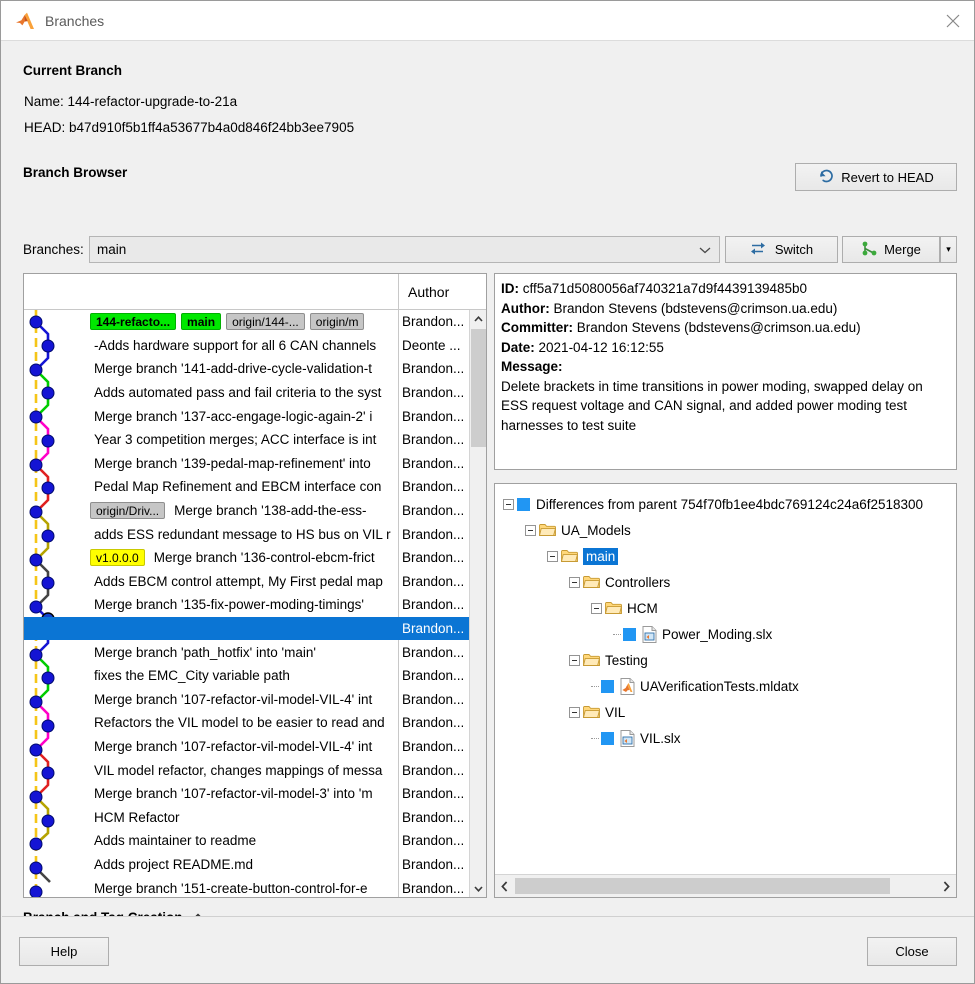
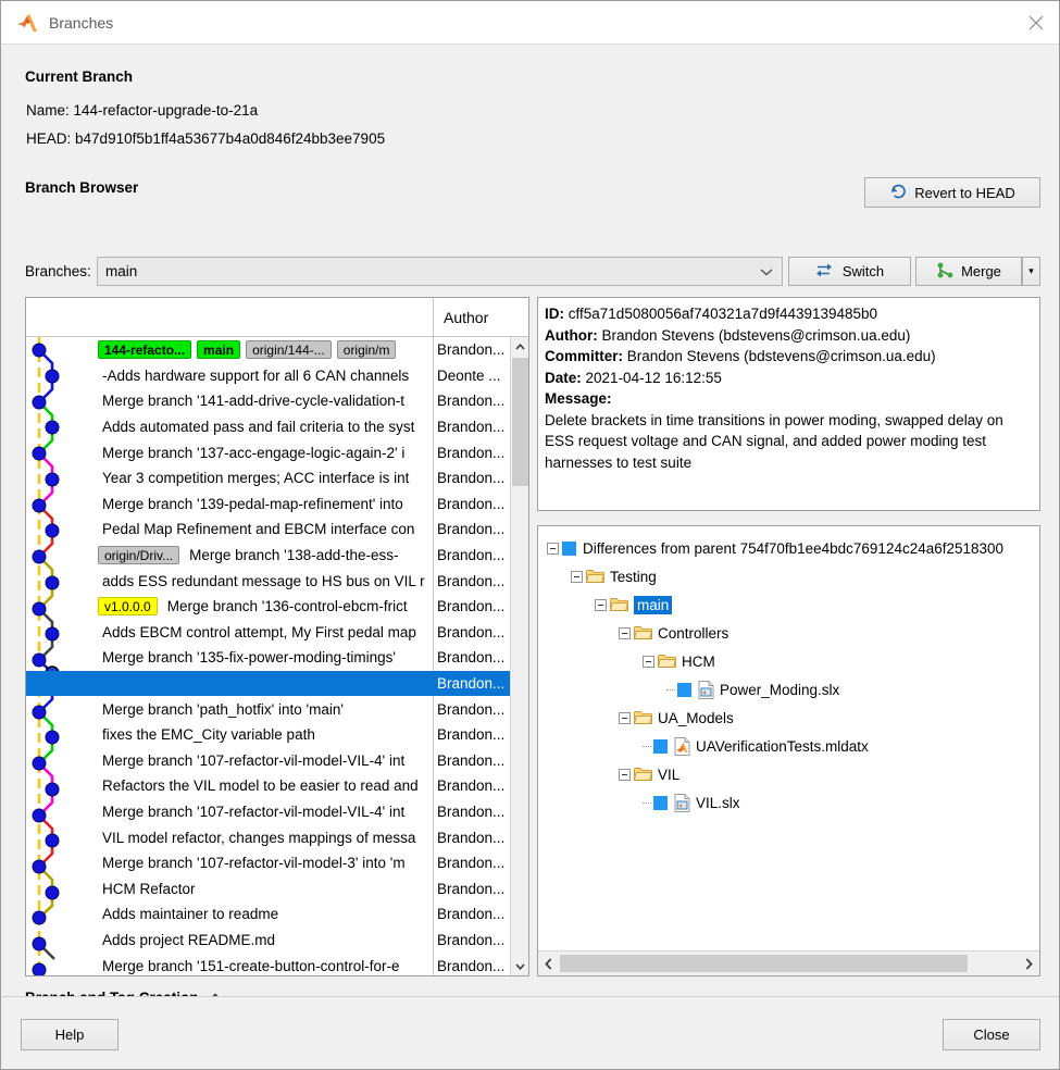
  Branches
  Current Branch
  Name: 144-refactor-upgrade-to-21a
  HEAD: b47d910f5b1ff4a53677b4a0d846f24bb3ee7905
  Revert to HEAD
  Branch Browser
  Branches:
  main
  Switch
  Merge
  ▾
  Author
  144-refacto...
  main
  origin/144-...
  origin/m
  Brandon...
  -Adds hardware support for all 6 CAN channels
  Deonte ...
  Merge branch '141-add-drive-cycle-validation-t
  Brandon...
  Adds automated pass and fail criteria to the syst
  Brandon...
  Merge branch '137-acc-engage-logic-again-2' i
  Brandon...
  Year 3 competition merges; ACC interface is int
  Brandon...
  Merge branch '139-pedal-map-refinement' into
  Brandon...
  Pedal Map Refinement and EBCM interface con
  Brandon...
  origin/Driv...
  Merge branch '138-add-the-ess-
  Brandon...
  adds ESS redundant message to HS bus on VIL r
  Brandon...
  v1.0.0.0
  Merge branch '136-control-ebcm-frict
  Brandon...
  Adds EBCM control attempt, My First pedal map
  Brandon...
  Merge branch '135-fix-power-moding-timings'
  Brandon...
  Brandon...
  Merge branch 'path_hotfix' into 'main'
  Brandon...
  fixes the EMC_City variable path
  Brandon...
  Merge branch '107-refactor-vil-model-VIL-4' int
  Brandon...
  Refactors the VIL model to be easier to read and
  Brandon...
  Merge branch '107-refactor-vil-model-VIL-4' int
  Brandon...
  VIL model refactor, changes mappings of messa
  Brandon...
  Merge branch '107-refactor-vil-model-3' into 'm
  Brandon...
  HCM Refactor
  Brandon...
  Adds maintainer to readme
  Brandon...
  Adds project README.md
  Brandon...
  Merge branch '151-create-button-control-for-e
  Brandon...
  ID: cff5a71d5080056af740321a7d9f4439139485b0
  Author: Brandon Stevens (bdstevens@crimson.ua.edu)
  Committer: Brandon Stevens (bdstevens@crimson.ua.edu)
  Date: 2021-04-12 16:12:55
  Message:
  Delete brackets in time transitions in power moding, swapped delay on ESS request voltage and CAN signal, and added power moding test harnesses to test suite
  Differences from parent 754f70fb1ee4bdc769124c24a6f2518300
- UA_Models
+ Testing
  main
  Controllers
  HCM
  Power_Moding.slx
- Testing
+ UA_Models
  UAVerificationTests.mldatx
  VIL
  VIL.slx
  Help
  Close
